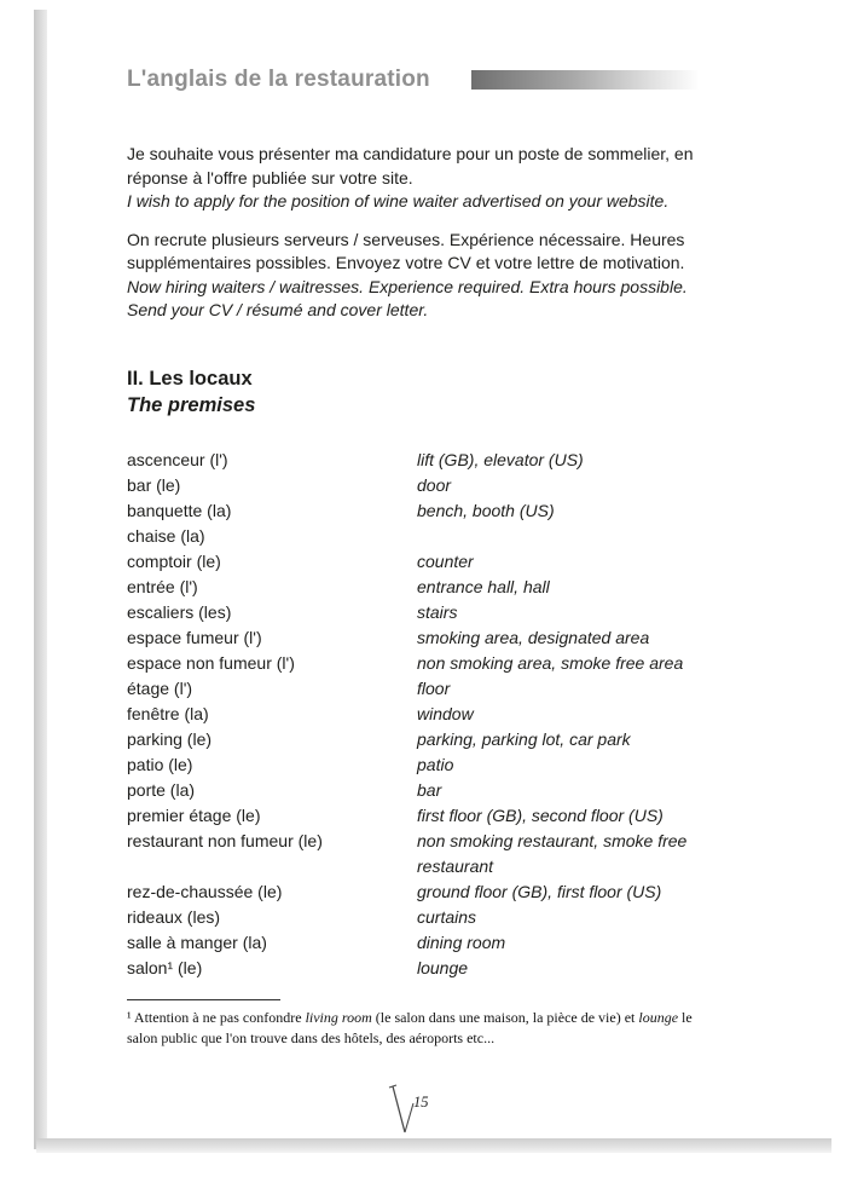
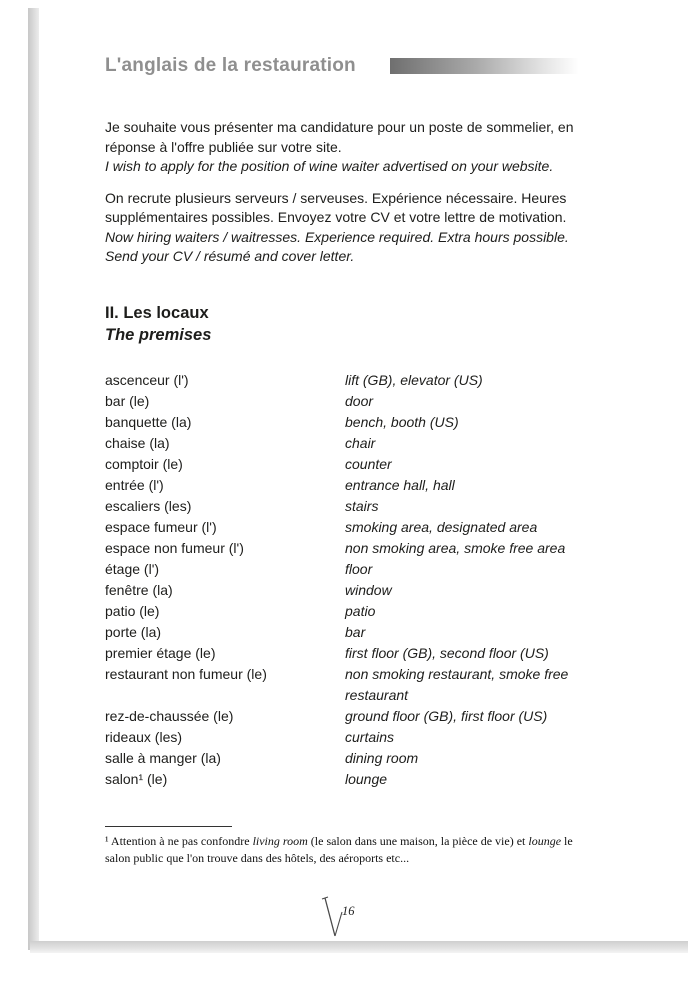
  L'anglais de la restauration
  Je souhaite vous présenter ma candidature pour un poste de sommelier, en réponse à l'offre publiée sur votre site.
  I wish to apply for the position of wine waiter advertised on your website.
  On recrute plusieurs serveurs / serveuses. Expérience nécessaire. Heures supplémentaires possibles. Envoyez votre CV et votre lettre de motivation.
  Now hiring waiters / waitresses. Experience required. Extra hours possible. Send your CV / résumé and cover letter.
  II. Les locaux
  The premises
  ascenceur (l')
  lift (GB), elevator (US)
  bar (le)
  door
  banquette (la)
  bench, booth (US)
  chaise (la)
+ chair
  comptoir (le)
  counter
  entrée (l')
  entrance hall, hall
  escaliers (les)
  stairs
  espace fumeur (l')
  smoking area, designated area
  espace non fumeur (l')
  non smoking area, smoke free area
  étage (l')
  floor
  fenêtre (la)
  window
- parking (le)
- parking, parking lot, car park
  patio (le)
  patio
  porte (la)
  bar
  premier étage (le)
  first floor (GB), second floor (US)
  restaurant non fumeur (le)
  non smoking restaurant, smoke free restaurant
  rez-de-chaussée (le)
  ground floor (GB), first floor (US)
  rideaux (les)
  curtains
  salle à manger (la)
  dining room
  salon¹ (le)
  lounge
  ¹ Attention à ne pas confondre living room (le salon dans une maison, la pièce de vie) et lounge le salon public que l'on trouve dans des hôtels, des aéroports etc...
- 15
+ 16
